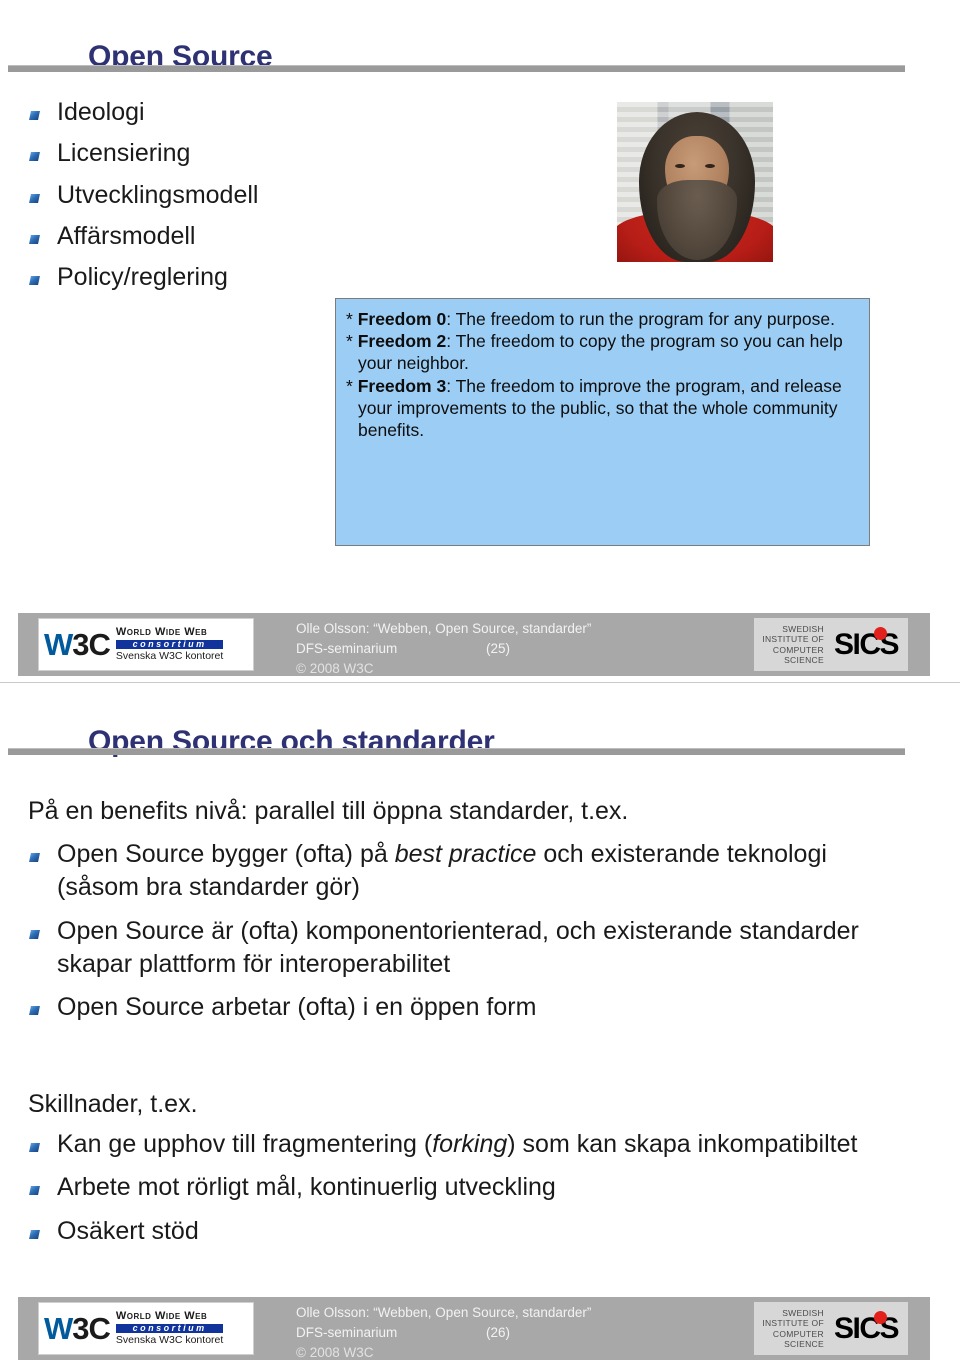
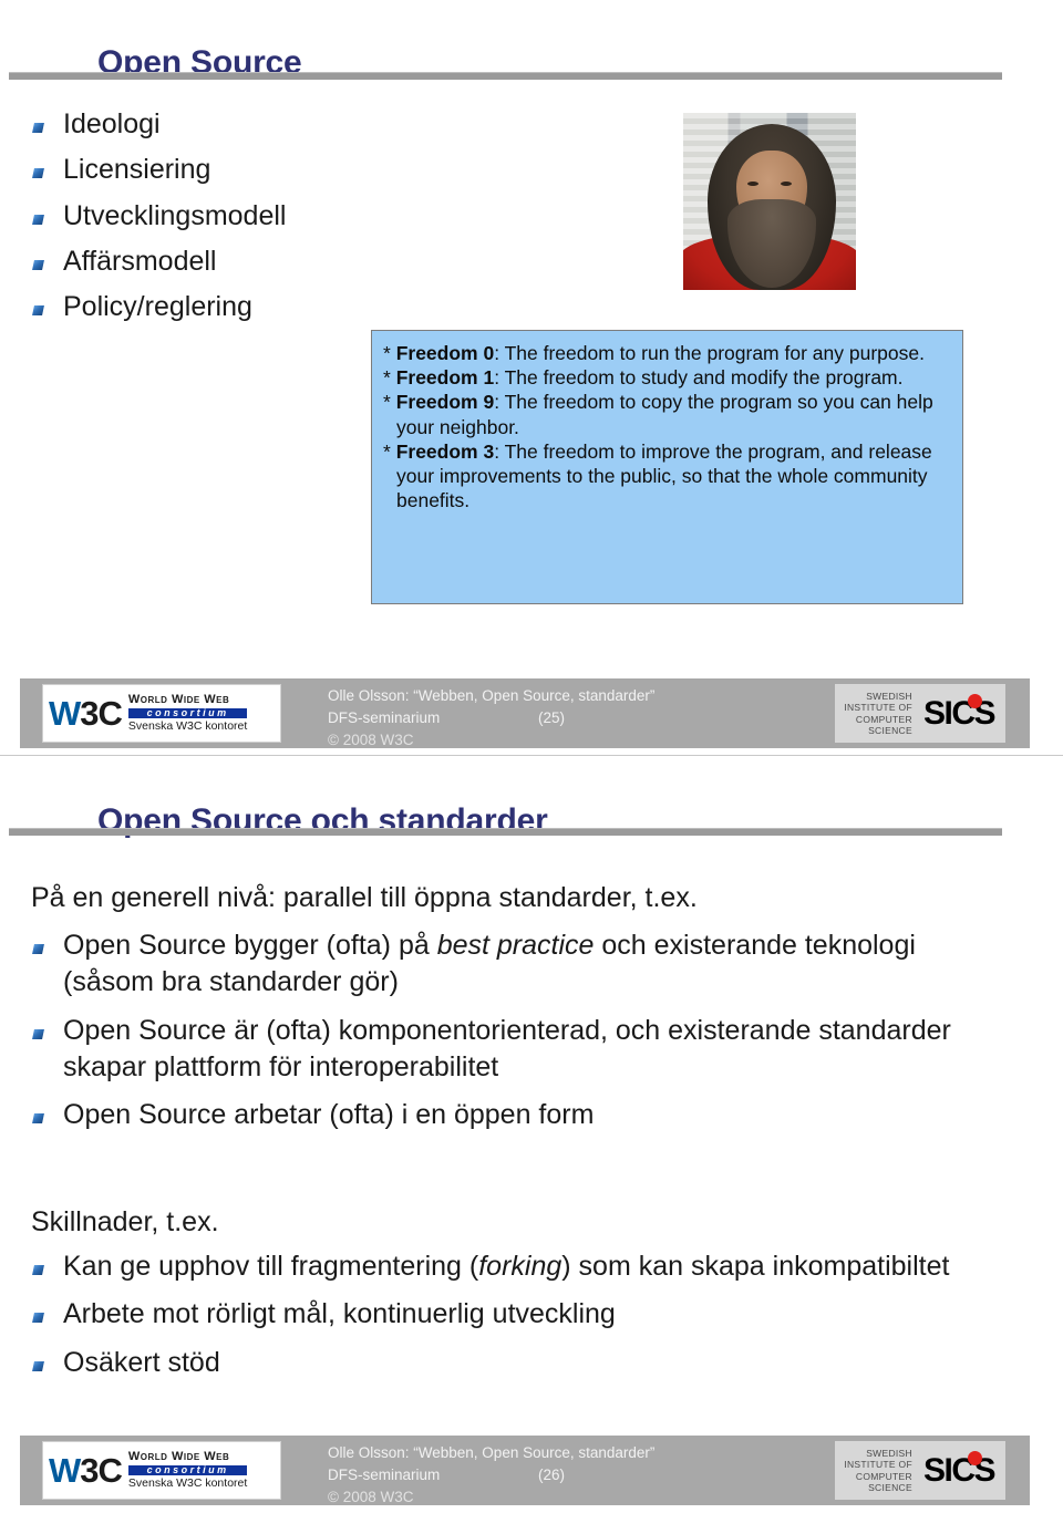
  Open Source
  Ideologi
  Licensiering
  Utvecklingsmodell
  Affärsmodell
  Policy/reglering
  * Freedom 0: The freedom to run the program for any purpose.
+ * Freedom 1: The freedom to study and modify the program.
- * Freedom 2: The freedom to copy the program so you can help your neighbor.
+ * Freedom 9: The freedom to copy the program so you can help your neighbor.
  * Freedom 3: The freedom to improve the program, and release your improvements to the public, so that the whole community benefits.
  W3C
  World Wide Web
  consortium
  Svenska W3C kontoret
  Olle Olsson: “Webben, Open Source, standarder”
  DFS-seminarium
  (25)
  © 2008 W3C
  SWEDISH
  INSTITUTE OF
  COMPUTER
  SCIENCE
  SICS
  Open Source och standarder
- På en benefits nivå: parallel till öppna standarder, t.ex.
+ På en generell nivå: parallel till öppna standarder, t.ex.
  Open Source bygger (ofta) på best practice och existerande teknologi (såsom bra standarder gör)
  Open Source är (ofta) komponentorienterad, och existerande standarder skapar plattform för interoperabilitet
  Open Source arbetar (ofta) i en öppen form
  Skillnader, t.ex.
  Kan ge upphov till fragmentering (forking) som kan skapa inkompatibiltet
  Arbete mot rörligt mål, kontinuerlig utveckling
  Osäkert stöd
  W3C
  World Wide Web
  consortium
  Svenska W3C kontoret
  Olle Olsson: “Webben, Open Source, standarder”
  DFS-seminarium
  (26)
  © 2008 W3C
  SWEDISH
  INSTITUTE OF
  COMPUTER
  SCIENCE
  SICS
